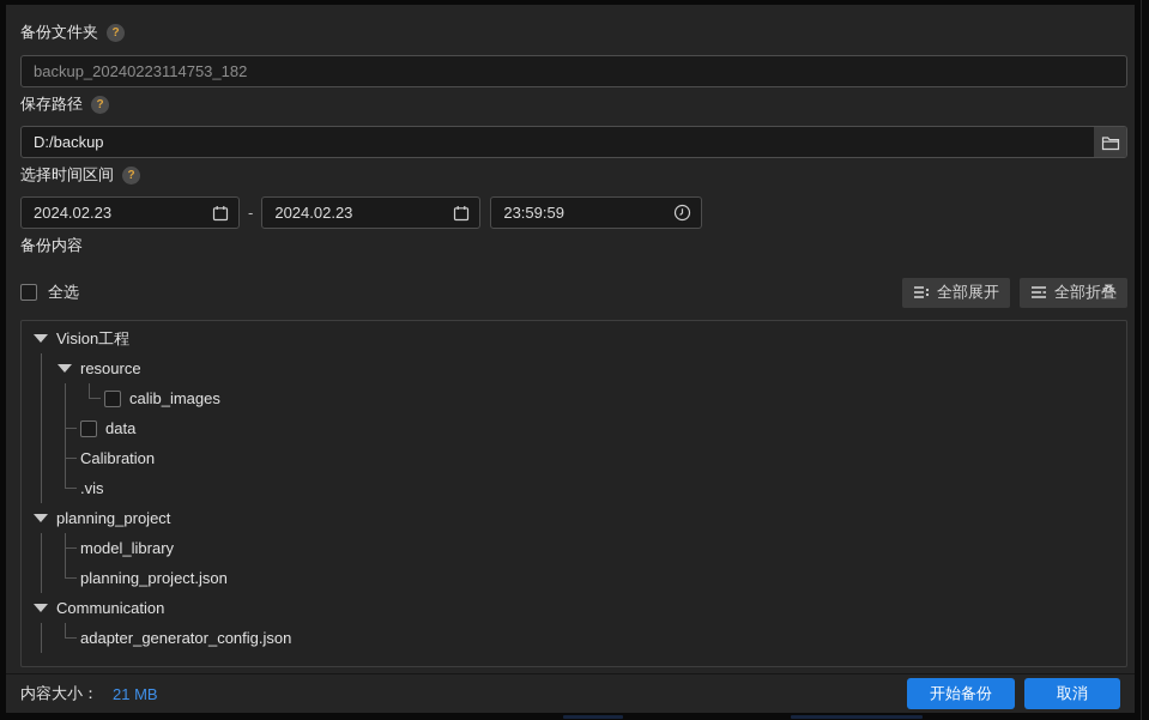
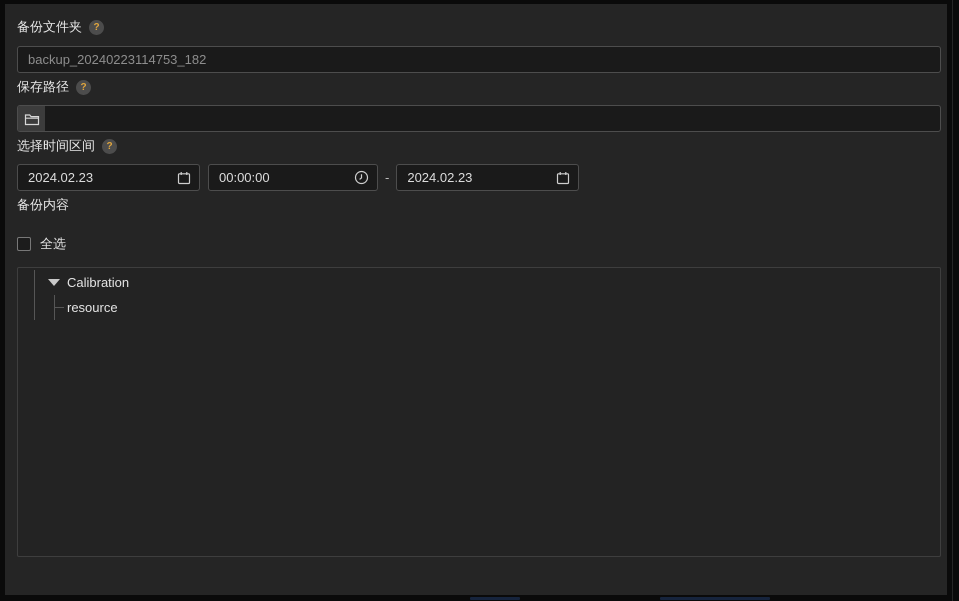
  备份文件夹
  ?
  backup_20240223114753_182
  保存路径
  ?
- D:/backup
  选择时间区间
  ?
  2024.02.23
+ 00:00:00
  -
  2024.02.23
- 23:59:59
  备份内容
  全选
- 全部展开
- 全部折叠
- Vision工程
- resource
+ Calibration
- calib_images
- data
- Calibration
+ resource
- .vis
- planning_project
- model_library
- planning_project.json
- Communication
- adapter_generator_config.json
- 内容大小：
- 21 MB
- 开始备份
- 取消
